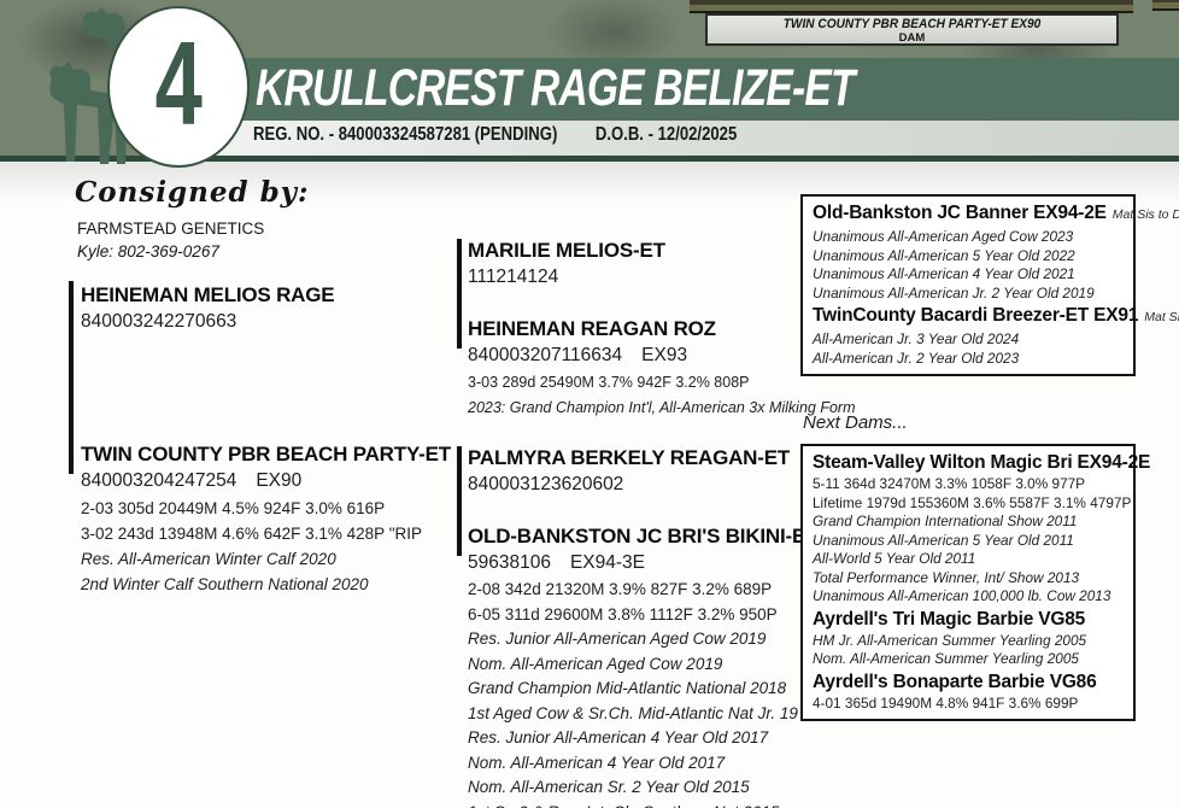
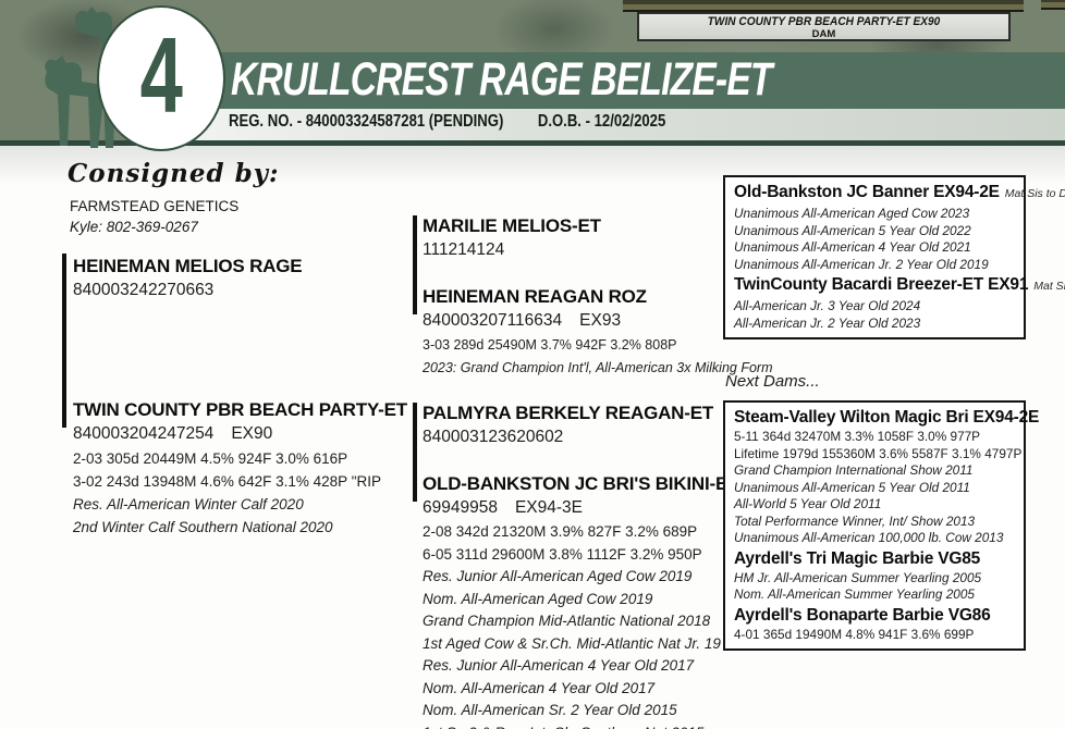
  TWIN COUNTY PBR BEACH PARTY-ET EX90
  DAM
  KRULLCREST RAGE BELIZE-ET
  REG. NO. - 840003324587281 (PENDING) D.O.B. - 12/02/2025
  4
  Consigned by:
  FARMSTEAD GENETICS
  Kyle: 802-369-0267
  HEINEMAN MELIOS RAGE
  840003242270663
  TWIN COUNTY PBR BEACH PARTY-ET
  840003204247254 EX90
  2-03 305d 20449M 4.5% 924F 3.0% 616P
  3-02 243d 13948M 4.6% 642F 3.1% 428P "RIP
  Res. All-American Winter Calf 2020
  2nd Winter Calf Southern National 2020
  MARILIE MELIOS-ET
  111214124
  HEINEMAN REAGAN ROZ
  840003207116634 EX93
  3-03 289d 25490M 3.7% 942F 3.2% 808P
  2023: Grand Champion Int'l, All-American 3x Milking Form
  PALMYRA BERKELY REAGAN-ET
  840003123620602
  OLD-BANKSTON JC BRI'S BIKINI-E
- 59638106 EX94-3E
+ 69949958 EX94-3E
  2-08 342d 21320M 3.9% 827F 3.2% 689P
  6-05 311d 29600M 3.8% 1112F 3.2% 950P
  Res. Junior All-American Aged Cow 2019
  Nom. All-American Aged Cow 2019
  Grand Champion Mid-Atlantic National 2018
  1st Aged Cow & Sr.Ch. Mid-Atlantic Nat Jr. 19
  Res. Junior All-American 4 Year Old 2017
  Nom. All-American 4 Year Old 2017
  Nom. All-American Sr. 2 Year Old 2015
  Old-Bankston JC Banner EX94-2E Mat Sis to D
  Unanimous All-American Aged Cow 2023
  Unanimous All-American 5 Year Old 2022
  Unanimous All-American 4 Year Old 2021
  Unanimous All-American Jr. 2 Year Old 2019
  TwinCounty Bacardi Breezer-ET EX91 Mat S
  All-American Jr. 3 Year Old 2024
  All-American Jr. 2 Year Old 2023
  Next Dams...
  Steam-Valley Wilton Magic Bri EX94-2E
  5-11 364d 32470M 3.3% 1058F 3.0% 977P
  Lifetime 1979d 155360M 3.6% 5587F 3.1% 4797P
  Grand Champion International Show 2011
  Unanimous All-American 5 Year Old 2011
  All-World 5 Year Old 2011
  Total Performance Winner, Int/ Show 2013
  Unanimous All-American 100,000 lb. Cow 2013
  Ayrdell's Tri Magic Barbie VG85
  HM Jr. All-American Summer Yearling 2005
  Nom. All-American Summer Yearling 2005
  Ayrdell's Bonaparte Barbie VG86
  4-01 365d 19490M 4.8% 941F 3.6% 699P
